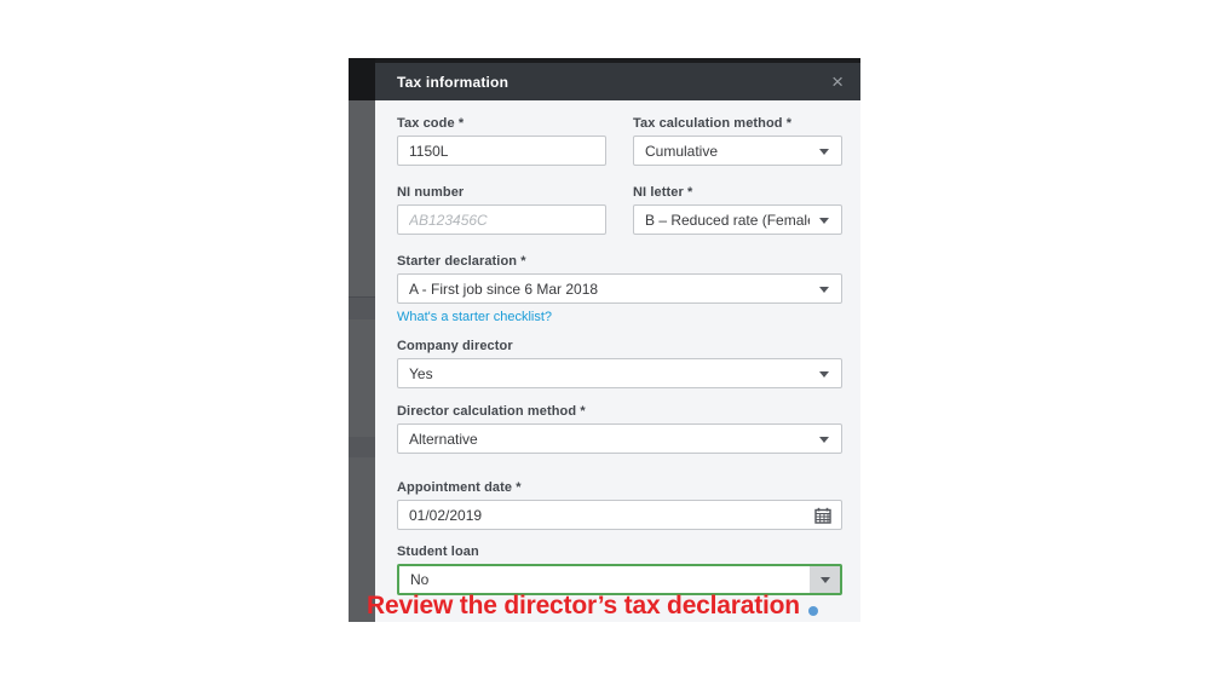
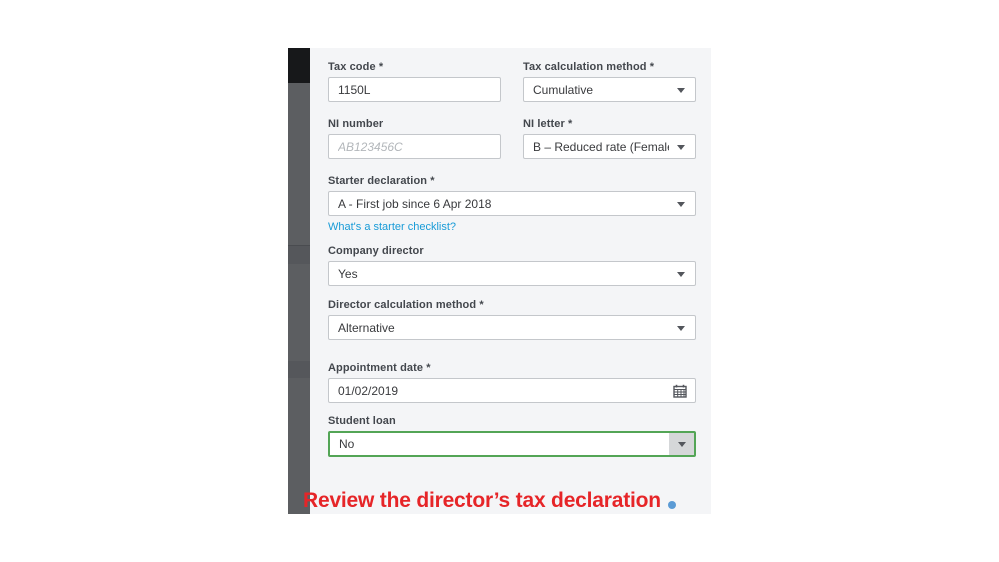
- Tax information
- ×
  Tax code *
  1150L
  Tax calculation method *
  Cumulative
  NI number
  AB123456C
  NI letter *
  B – Reduced rate (Femal
  Starter declaration *
- A - First job since 6 Mar 2018
+ A - First job since 6 Apr 2018
  What's a starter checklist?
  Company director
  Yes
  Director calculation method *
  Alternative
  Appointment date *
  01/02/2019
  Student loan
  No
  Review the director’s tax declaration
